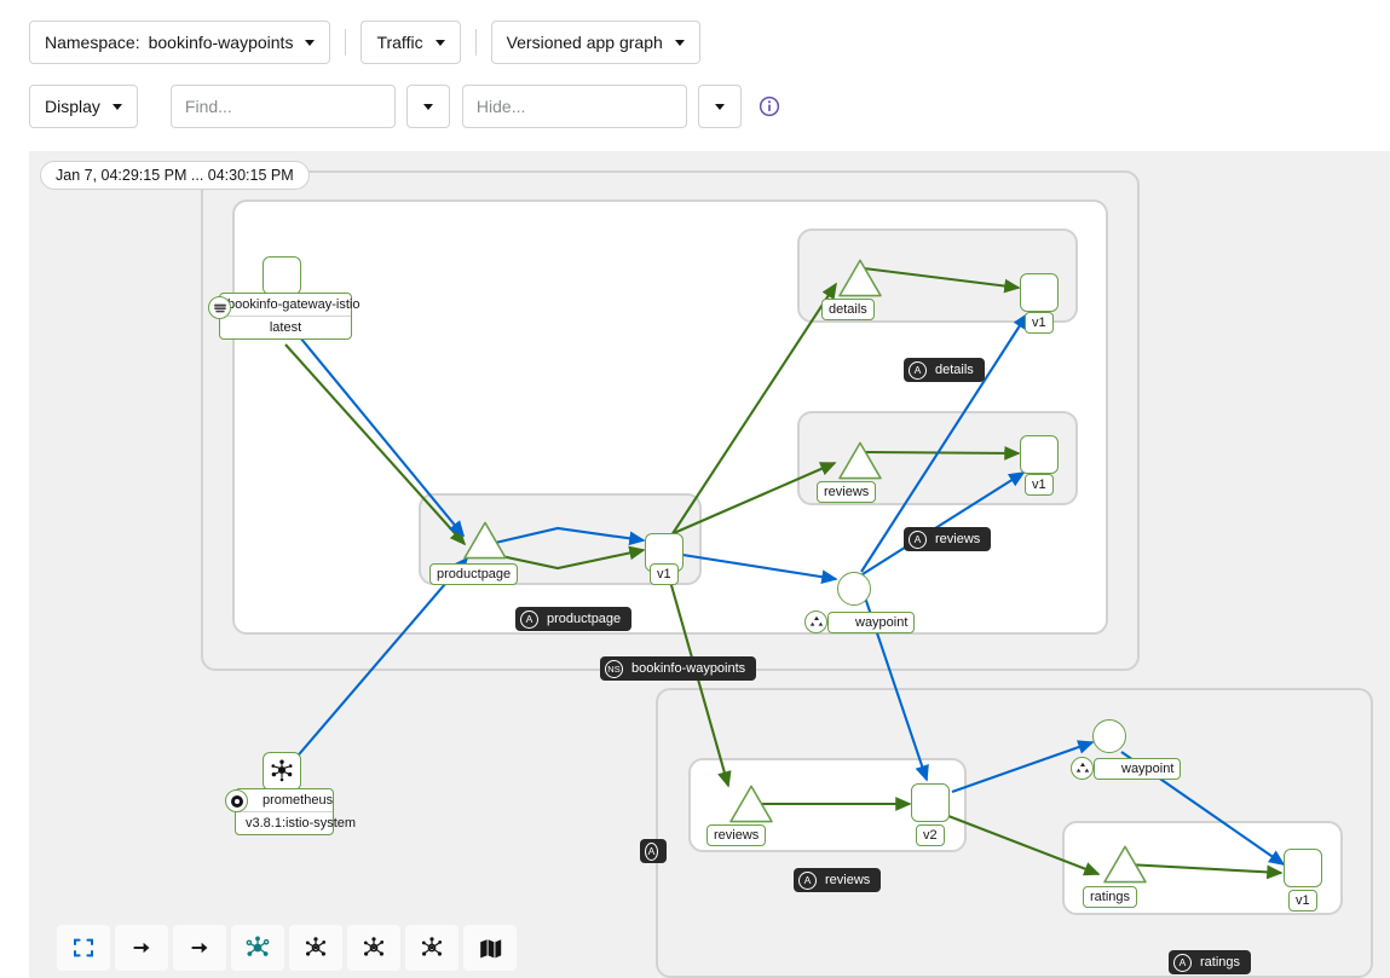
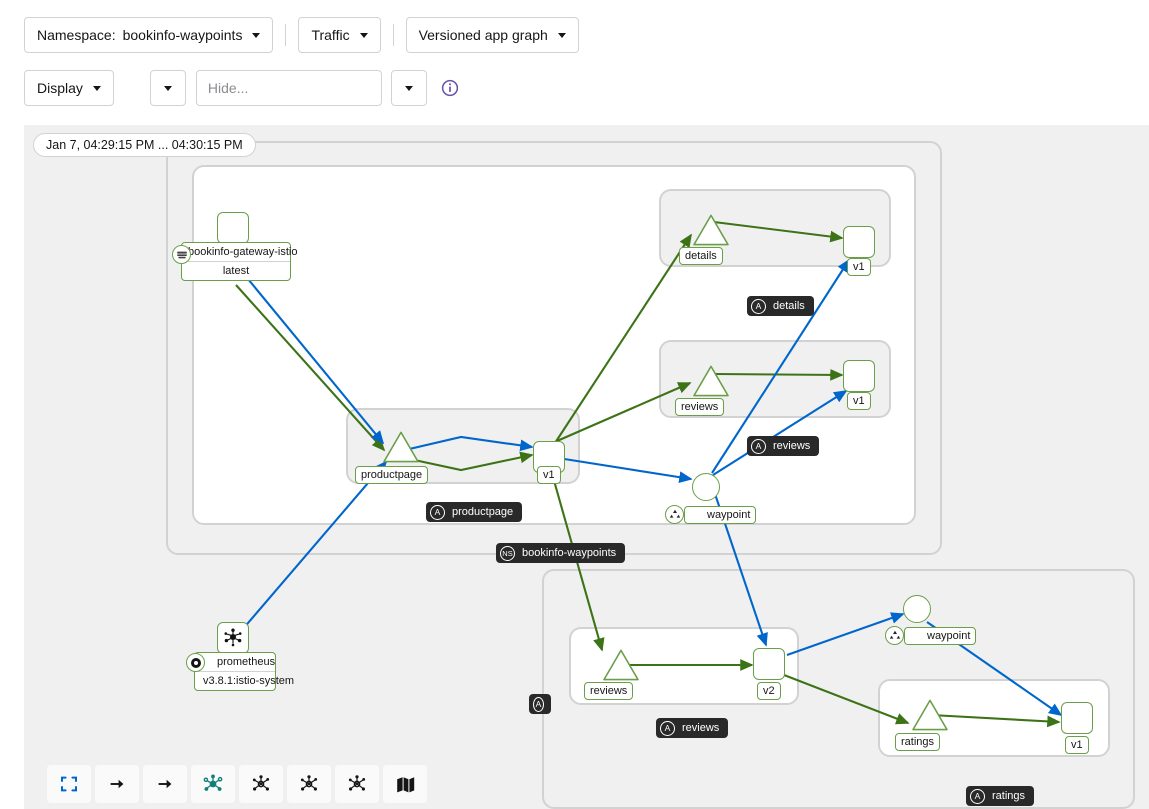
  Namespace:
  bookinfo-waypoints
  Traffic
  Versioned app graph
  Display
- Find...
  Hide...
  Jan 7, 04:29:15 PM ... 04:30:15 PM
  bookinfo-gateway-istio
  latest
  productpage
  v1
  details
  v1
  reviews
  v1
  waypoint
  A
  reviews
  v2
  waypoint
  ratings
  v1
  prometheus
  v3.8.1:istio-system
  A
  details
  A
  reviews
  A
  productpage
  NS
  bookinfo-waypoints
  A
  reviews
  A
  ratings
